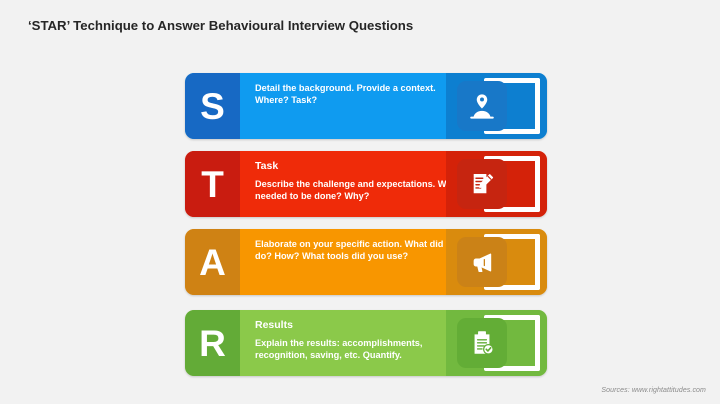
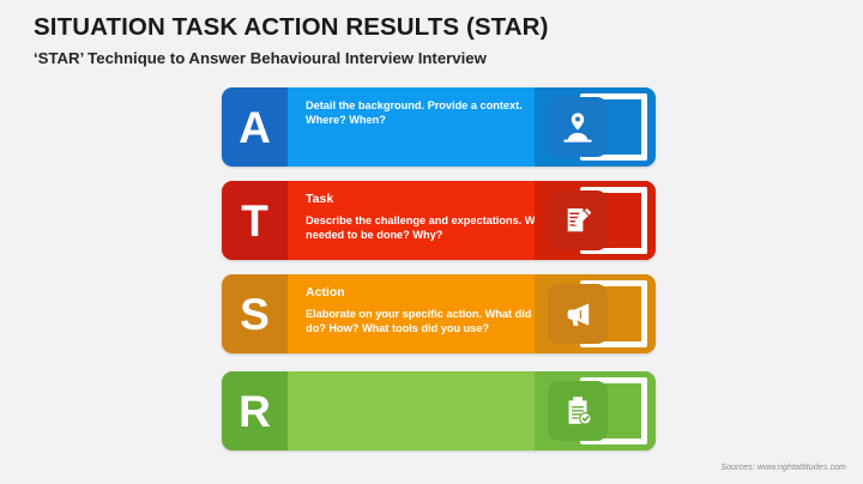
+ SITUATION TASK ACTION RESULTS (STAR)
- ‘STAR’ Technique to Answer Behavioural Interview Questions
+ ‘STAR’ Technique to Answer Behavioural Interview Interview
- S
+ A
- Detail the background. Provide a context. Where? Task?
+ Detail the background. Provide a context. Where? When?
  T
  Task
  Describe the challenge and expectations. W needed to be done? Why?
- A
+ S
+ Action
  Elaborate on your specific action. What did do? How? What tools did you use?
  R
- Results
- Explain the results: accomplishments, recognition, saving, etc. Quantify.
